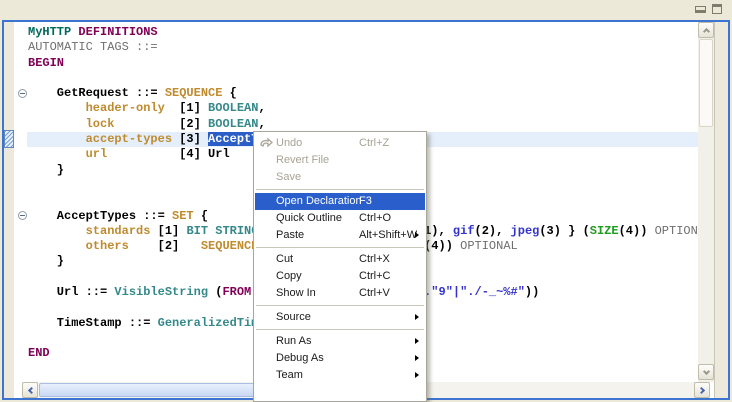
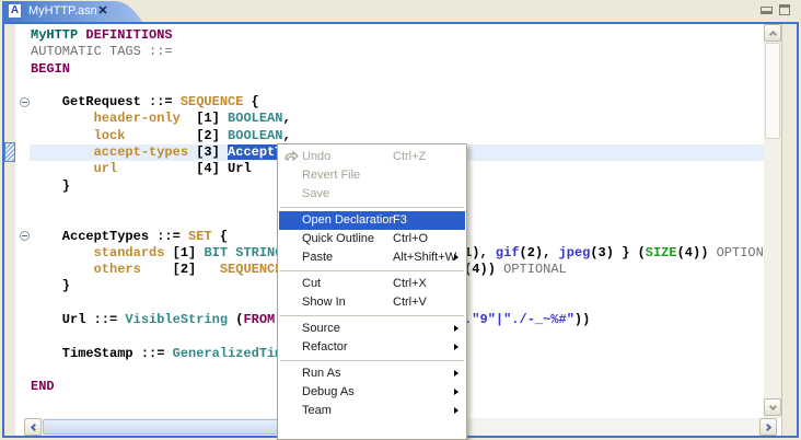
+ A
+ MyHTTP.asn
+ ✕
  MyHTTP DEFINITIONS
  AUTOMATIC TAGS ::=
  BEGIN
  GetRequest ::= SEQUENCE {
  header-only [1] BOOLEAN,
  lock [2] BOOLEAN,
  accept-types [3] Accept
  url [4] Url
  }
  AcceptTypes ::= SET {
  }
  TimeStamp ::= GeneralizedTi
  END
  Undo
  Ctrl+Z
  Revert File
  Save
  Open Declaration
  F3
  Quick Outline
  Ctrl+O
  Paste
  Alt+Shift+W
  Cut
  Ctrl+X
- Copy
- Ctrl+C
  Show In
  Ctrl+V
  Source
+ Refactor
  Run As
  Debug As
  Team
